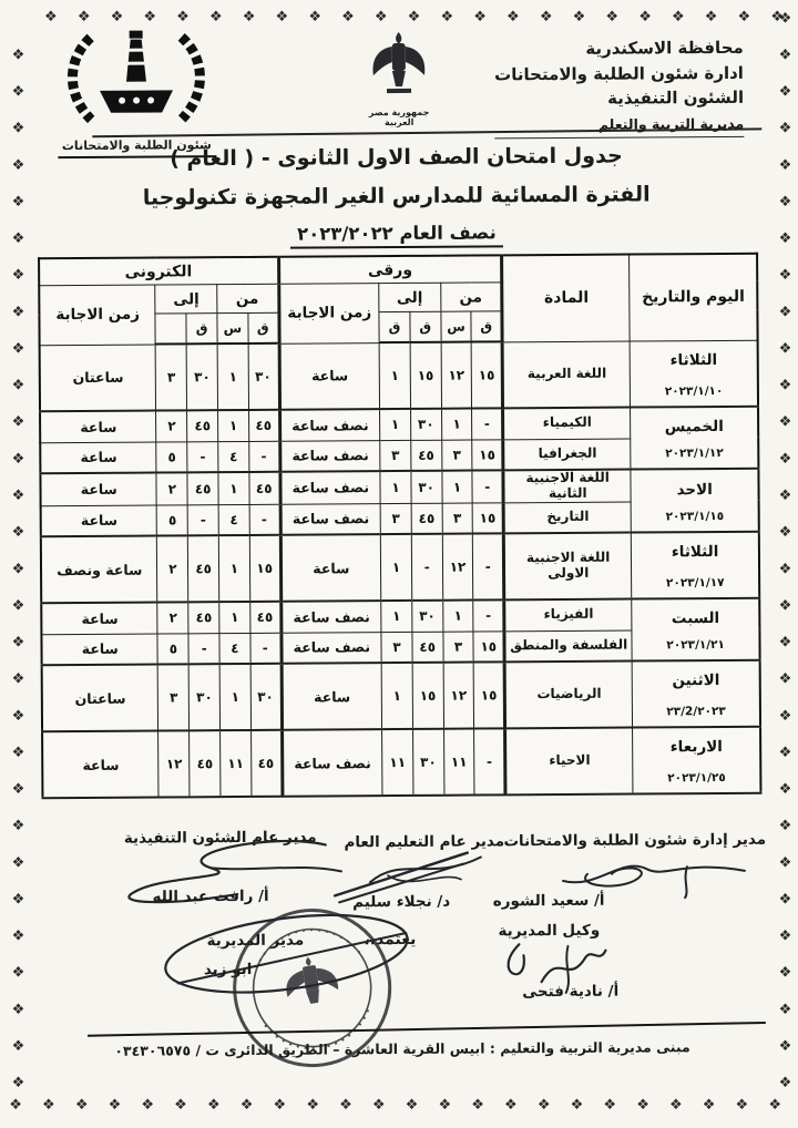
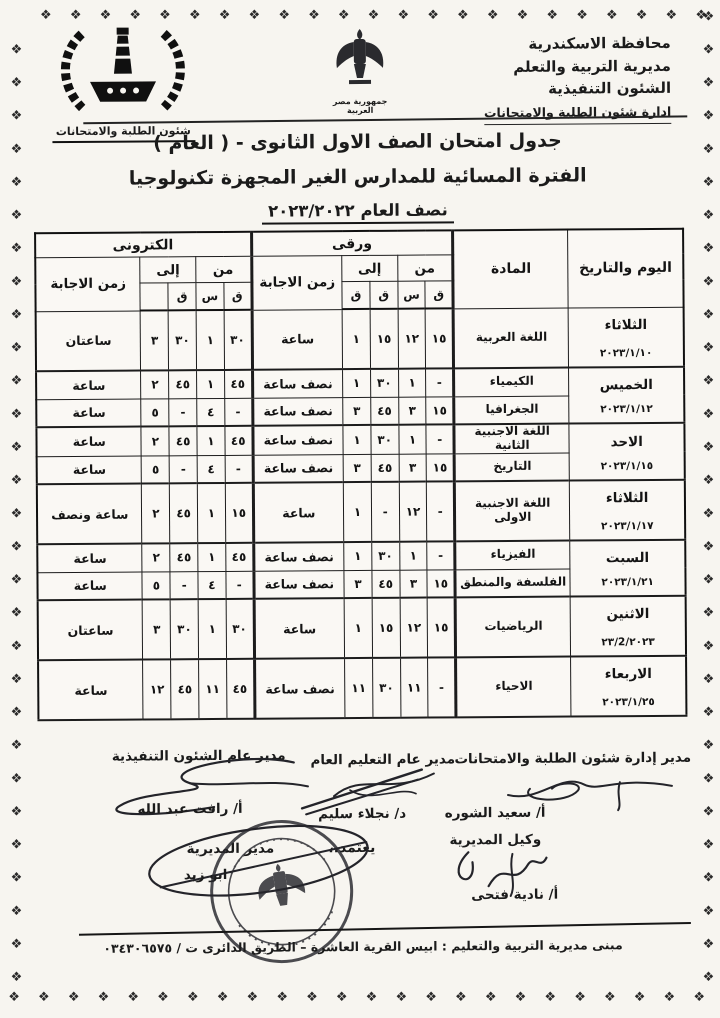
  محافظة الاسكندرية
- ادارة شئون الطلبة والامتحانات
+ مديرية التربية والتعلم
  الشئون التنفيذية
- مديرية التربية والتعلم
+ ادارة شئون الطلبة والامتحانات
  جمهورية مصر العربية
  شئون الطلبة والامتحانات
  جدول امتحان الصف الاول الثانوى - ( العام )
  الفترة المسائية للمدارس الغير المجهزة تكنولوجيا
  نصف العام ٢٠٢٣/٢٠٢٢
  اليوم والتاريخ	المادة	ورقى	الكترونى
  من	إلى	زمن الاجابة	من	إلى	زمن الاجابة
  ق	س	ق	ق	ق	س	ق
  الثلاثاء٢٠٢٣/١/١٠	اللغة العربية	١٥	١٢	١٥	١	ساعة	٣٠	١	٣٠	٣	ساعتان
  الخميس٢٠٢٣/١/١٢	الكيمياء	-	١	٣٠	١	نصف ساعة	٤٥	١	٤٥	٢	ساعة
  الجغرافيا	١٥	٣	٤٥	٣	نصف ساعة	-	٤	-	٥	ساعة
  الاحد٢٠٢٣/١/١٥	اللغة الاجنبية الثانية	-	١	٣٠	١	نصف ساعة	٤٥	١	٤٥	٢	ساعة
  التاريخ	١٥	٣	٤٥	٣	نصف ساعة	-	٤	-	٥	ساعة
  الثلاثاء٢٠٢٣/١/١٧	اللغة الاجنبية الاولى	-	١٢	-	١	ساعة	١٥	١	٤٥	٢	ساعة ونصف
  السبت٢٠٢٣/١/٢١	الفيزياء	-	١	٣٠	١	نصف ساعة	٤٥	١	٤٥	٢	ساعة
  الفلسفة والمنطق	١٥	٣	٤٥	٣	نصف ساعة	-	٤	-	٥	ساعة
  الاثنين٢٠٢٣/2/٢٣	الرياضيات	١٥	١٢	١٥	١	ساعة	٣٠	١	٣٠	٣	ساعتان
  الاربعاء٢٠٢٣/١/٢٥	الاحياء	-	١١	٣٠	١١	نصف ساعة	٤٥	١١	٤٥	١٢	ساعة
  مدير إدارة شئون الطلبة والامتحانات
  مدير عام التعليم العام
  مدير عام الشئون التنفيذية
  أ/ سعيد الشوره
  د/ نجلاء سليم
  أ/ رافت عبد الله
  يعتم،
  وكيل المديرية
  أ/ نادية فتحى
  مدير المديرية
  ابو زيد
  مبنى مديرية التربية والتعليم : ابيس القرية العاشرة – الطريق الدائرى ت / ٠٣٤٣٠٦٥٧٥
